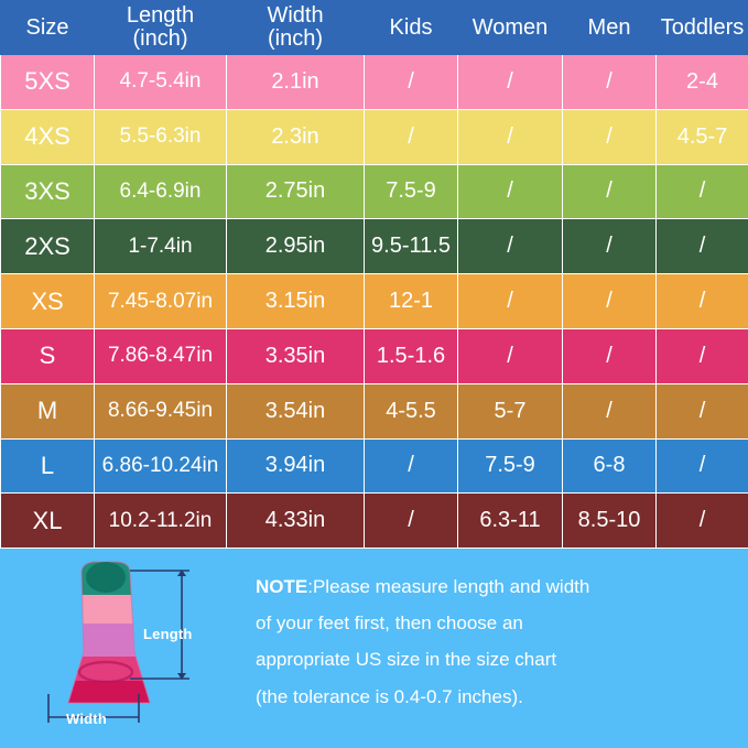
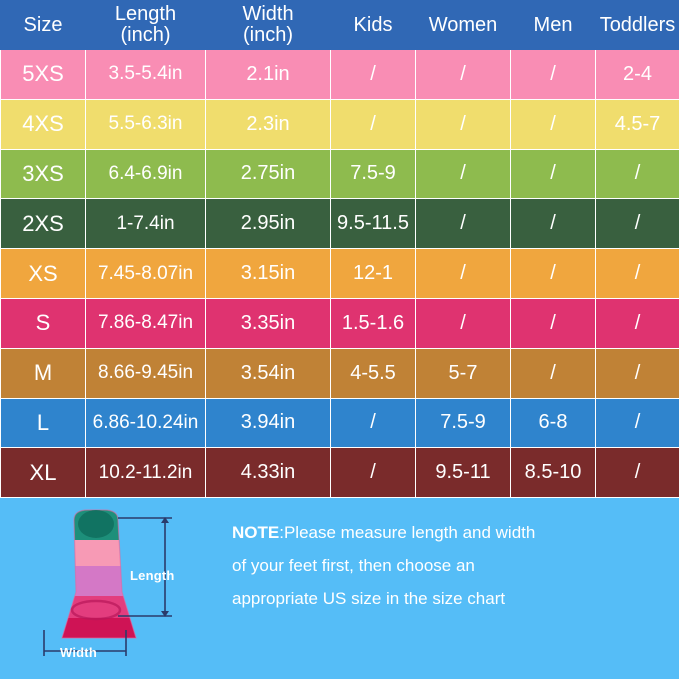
  Size	Length (inch)	Width (inch)	Kids	Women	Men	Toddlers
- 5XS	4.7-5.4in	2.1in	/	/	/	2-4
+ 5XS	3.5-5.4in	2.1in	/	/	/	2-4
  4XS	5.5-6.3in	2.3in	/	/	/	4.5-7
  3XS	6.4-6.9in	2.75in	7.5-9	/	/	/
  2XS	1-7.4in	2.95in	9.5-11.5	/	/	/
  XS	7.45-8.07in	3.15in	12-1	/	/	/
  S	7.86-8.47in	3.35in	1.5-1.6	/	/	/
  M	8.66-9.45in	3.54in	4-5.5	5-7	/	/
  L	6.86-10.24in	3.94in	/	7.5-9	6-8	/
- XL	10.2-11.2in	4.33in	/	6.3-11	8.5-10	/
+ XL	10.2-11.2in	4.33in	/	9.5-11	8.5-10	/
  Length
  Width
  NOTE:Please measure length and width
  of your feet first, then choose an
  appropriate US size in the size chart
- (the tolerance is 0.4-0.7 inches).
